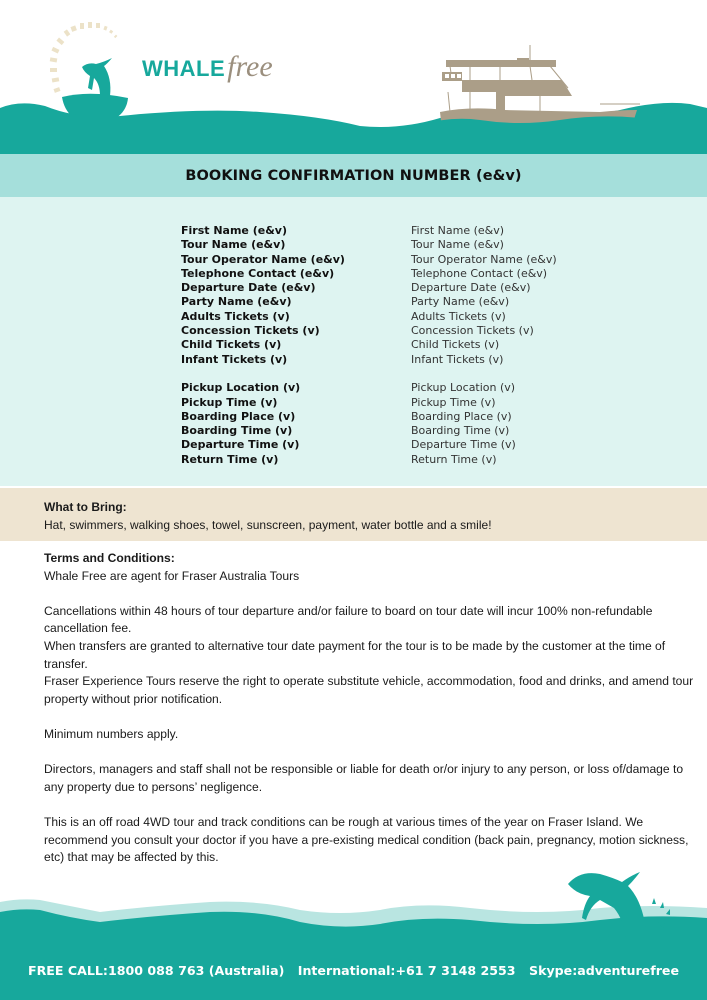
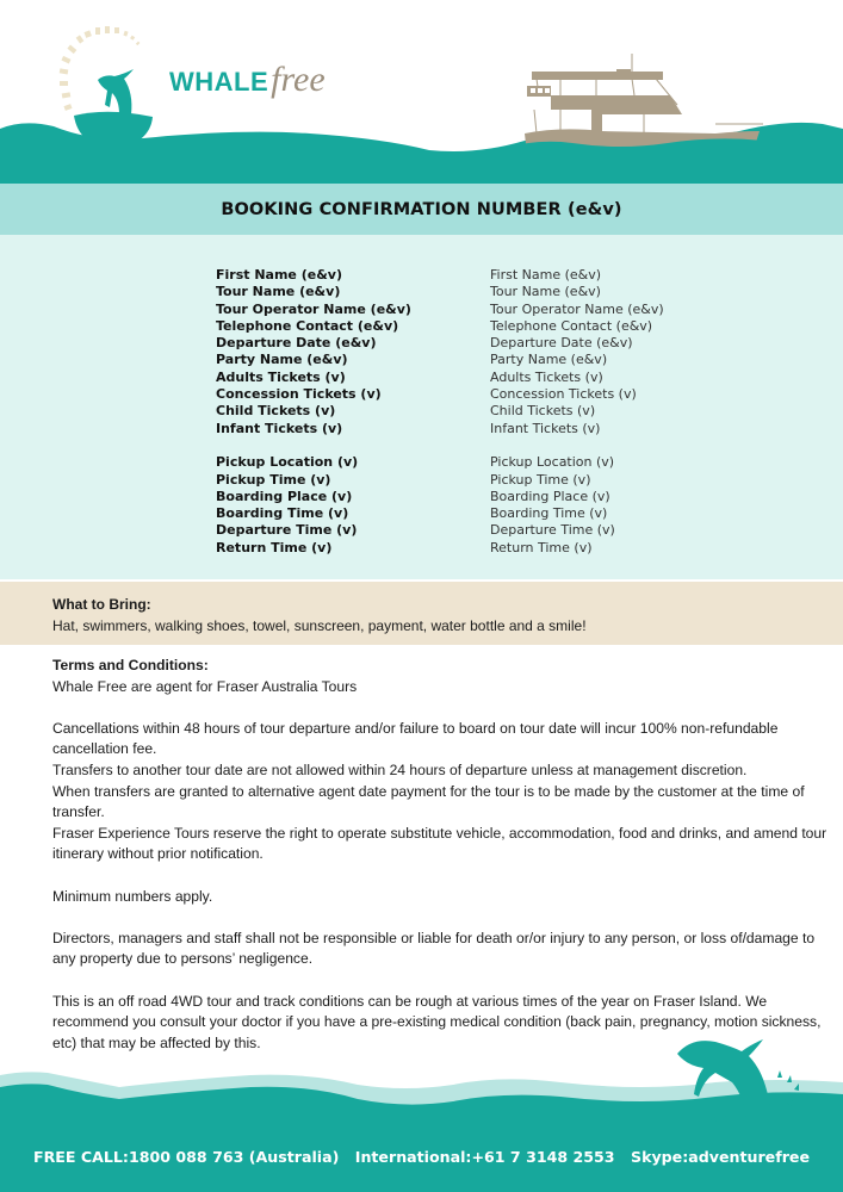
  WHALEfree
  BOOKING CONFIRMATION NUMBER (e&v)
  First Name (e&v)
  First Name (e&v)
  Tour Name (e&v)
  Tour Name (e&v)
  Tour Operator Name (e&v)
  Tour Operator Name (e&v)
  Telephone Contact (e&v)
  Telephone Contact (e&v)
  Departure Date (e&v)
  Departure Date (e&v)
  Party Name (e&v)
  Party Name (e&v)
  Adults Tickets (v)
  Adults Tickets (v)
  Concession Tickets (v)
  Concession Tickets (v)
  Child Tickets (v)
  Child Tickets (v)
  Infant Tickets (v)
  Infant Tickets (v)
  Pickup Location (v)
  Pickup Location (v)
  Pickup Time (v)
  Pickup Time (v)
  Boarding Place (v)
  Boarding Place (v)
  Boarding Time (v)
  Boarding Time (v)
  Departure Time (v)
  Departure Time (v)
  Return Time (v)
  Return Time (v)
  What to Bring:
  Hat, swimmers, walking shoes, towel, sunscreen, payment, water bottle and a smile!
  Terms and Conditions:
  Whale Free are agent for Fraser Australia Tours
  Cancellations within 48 hours of tour departure and/or failure to board on tour date will incur 100% non-refundable cancellation fee.
+ Transfers to another tour date are not allowed within 24 hours of departure unless at management discretion.
- When transfers are granted to alternative tour date payment for the tour is to be made by the customer at the time of transfer.
+ When transfers are granted to alternative agent date payment for the tour is to be made by the customer at the time of transfer.
- Fraser Experience Tours reserve the right to operate substitute vehicle, accommodation, food and drinks, and amend tour property without prior notification.
+ Fraser Experience Tours reserve the right to operate substitute vehicle, accommodation, food and drinks, and amend tour itinerary without prior notification.
  Minimum numbers apply.
  Directors, managers and staff shall not be responsible or liable for death or/or injury to any person, or loss of/damage to any property due to persons’ negligence.
  This is an off road 4WD tour and track conditions can be rough at various times of the year on Fraser Island. We recommend you consult your doctor if you have a pre-existing medical condition (back pain, pregnancy, motion sickness, etc) that may be affected by this.
  FREE CALL:1800 088 763 (Australia)
  International:+61 7 3148 2553
  Skype:adventurefree
